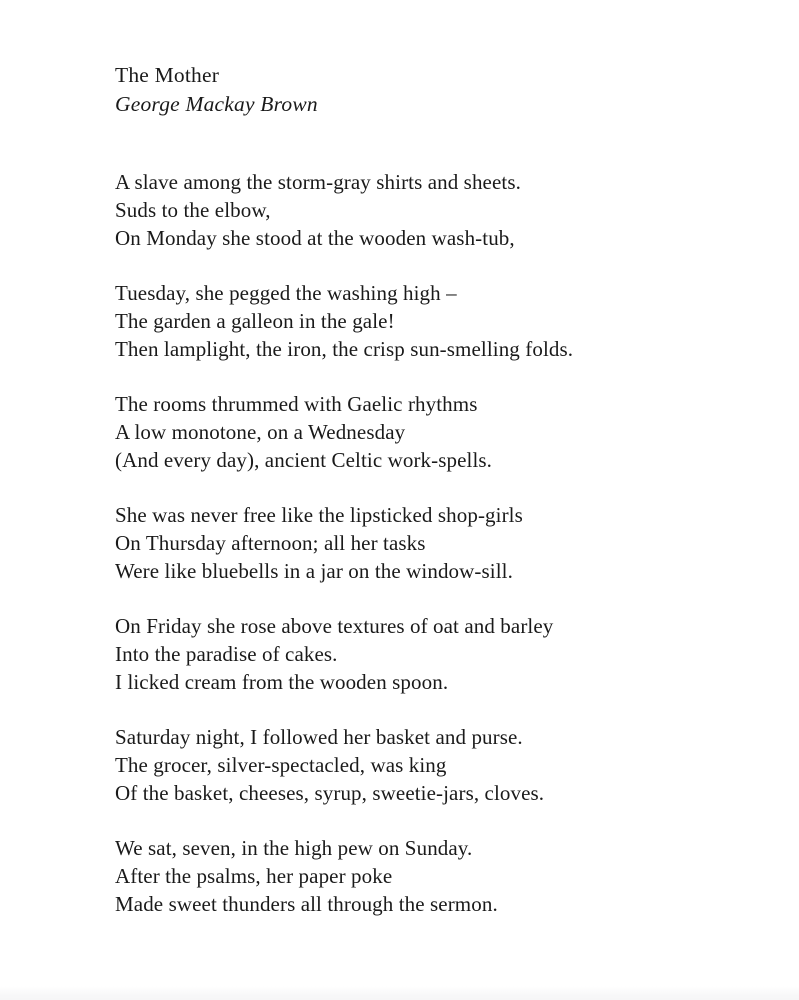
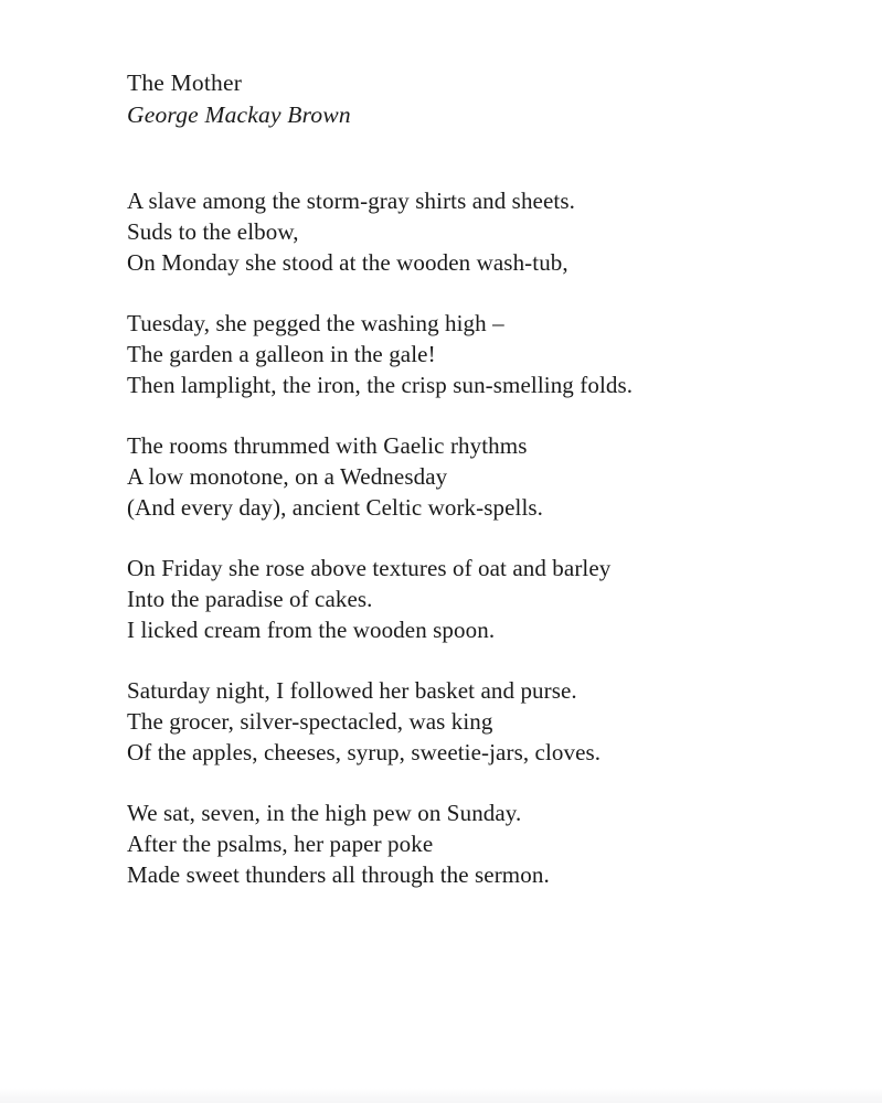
  The Mother
  George Mackay Brown
  A slave among the storm-gray shirts and sheets.
  Suds to the elbow,
  On Monday she stood at the wooden wash-tub,
  Tuesday, she pegged the washing high –
  The garden a galleon in the gale!
  Then lamplight, the iron, the crisp sun-smelling folds.
  The rooms thrummed with Gaelic rhythms
  A low monotone, on a Wednesday
  (And every day), ancient Celtic work-spells.
- She was never free like the lipsticked shop-girls
- On Thursday afternoon; all her tasks
- Were like bluebells in a jar on the window-sill.
  On Friday she rose above textures of oat and barley
  Into the paradise of cakes.
  I licked cream from the wooden spoon.
  Saturday night, I followed her basket and purse.
  The grocer, silver-spectacled, was king
- Of the basket, cheeses, syrup, sweetie-jars, cloves.
+ Of the apples, cheeses, syrup, sweetie-jars, cloves.
  We sat, seven, in the high pew on Sunday.
  After the psalms, her paper poke
  Made sweet thunders all through the sermon.
